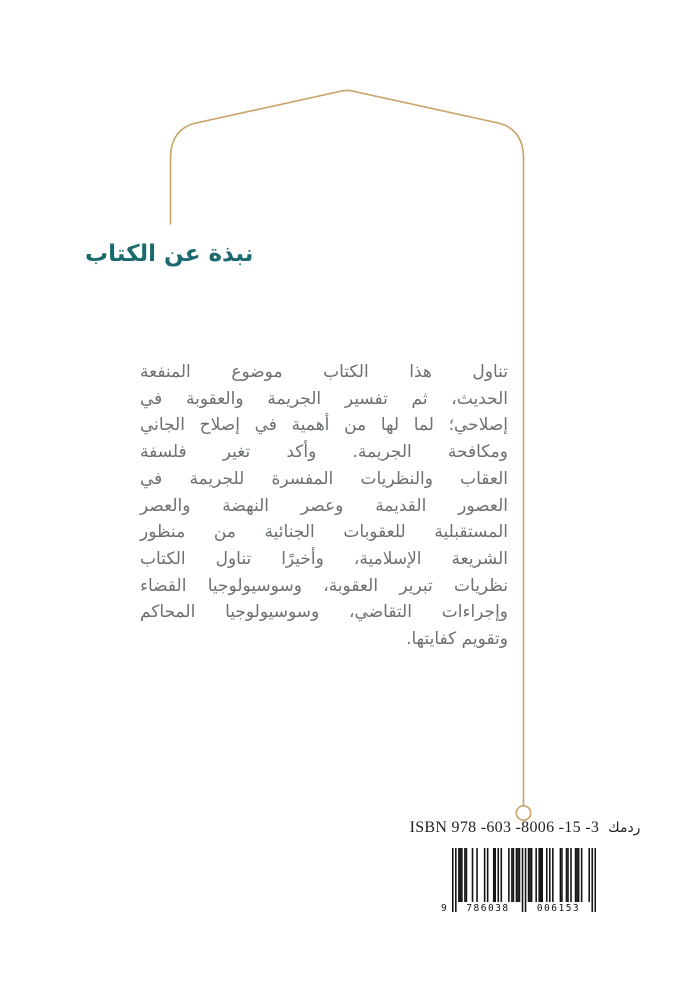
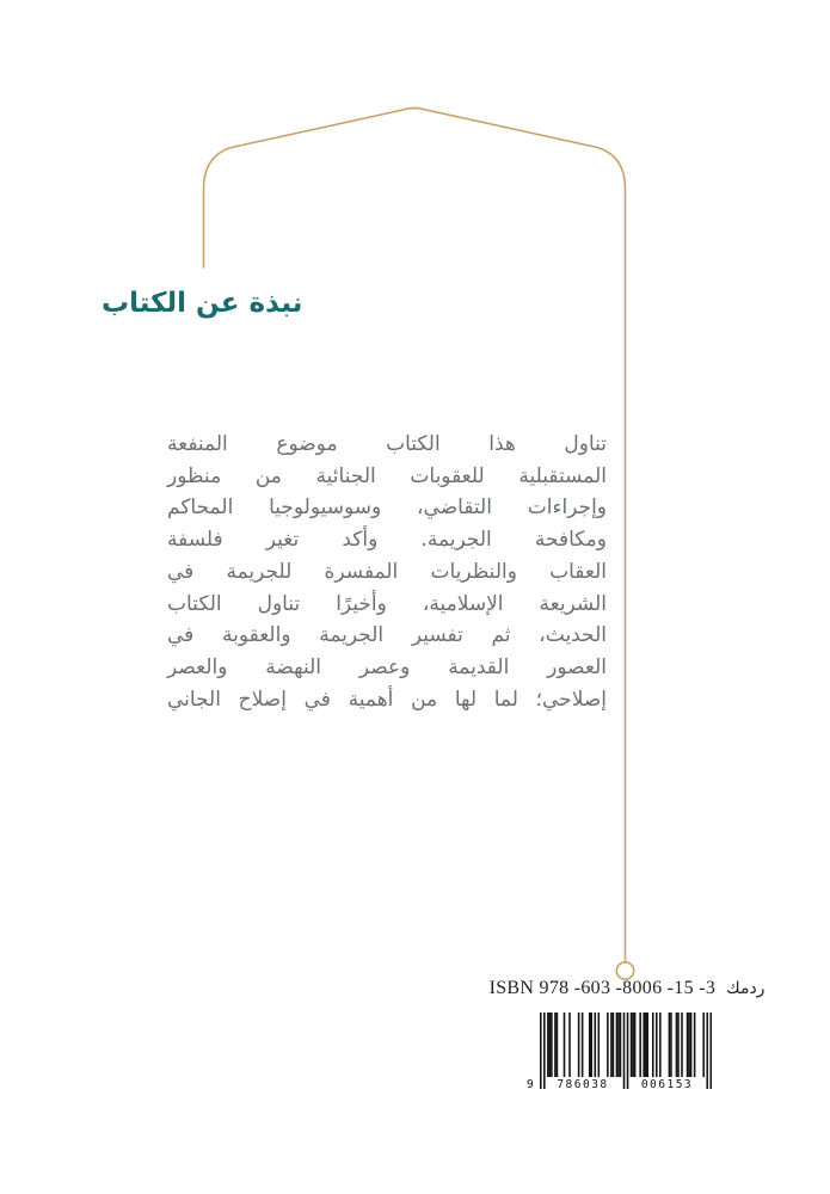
  نبذة عن الكتاب
  تناول هذا الكتاب موضوع المنفعة
- الحديث، ثم تفسير الجريمة والعقوبة في
+ المستقبلية للعقوبات الجنائية من منظور
- إصلاحي؛ لما لها من أهمية في إصلاح الجاني
+ وإجراءات التقاضي، وسوسيولوجيا المحاكم
  ومكافحة الجريمة. وأكد تغير فلسفة
  العقاب والنظريات المفسرة للجريمة في
- العصور القديمة وعصر النهضة والعصر
+ الشريعة الإسلامية، وأخيرًا تناول الكتاب
- المستقبلية للعقوبات الجنائية من منظور
+ الحديث، ثم تفسير الجريمة والعقوبة في
- الشريعة الإسلامية، وأخيرًا تناول الكتاب
+ العصور القديمة وعصر النهضة والعصر
- نظريات تبرير العقوبة، وسوسيولوجيا القضاء
- وإجراءات التقاضي، وسوسيولوجيا المحاكم
+ إصلاحي؛ لما لها من أهمية في إصلاح الجاني
- وتقويم كفايتها.
  ISBN 978 -603 -8006 -15 -3
  ردمك
  9
  786038
  006153
